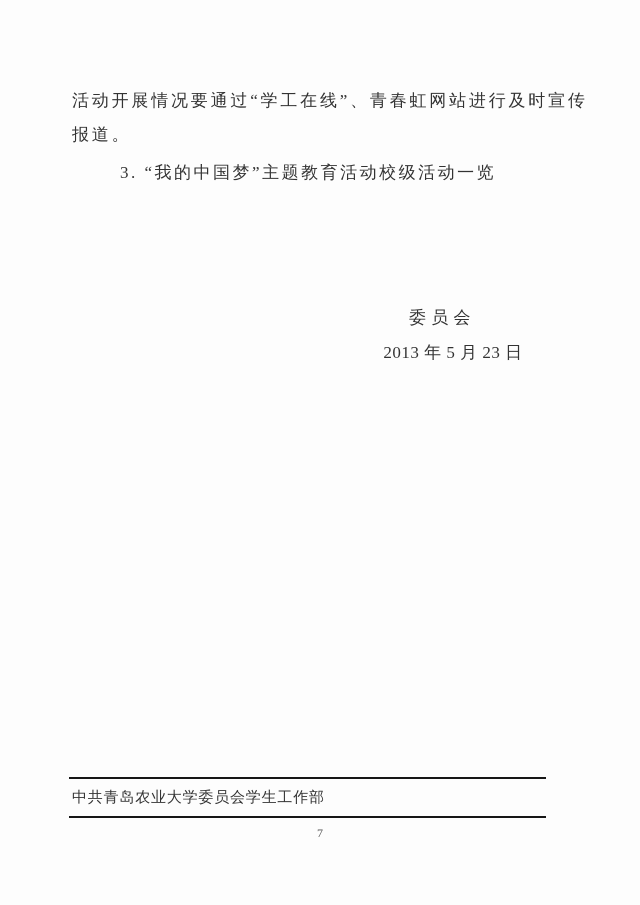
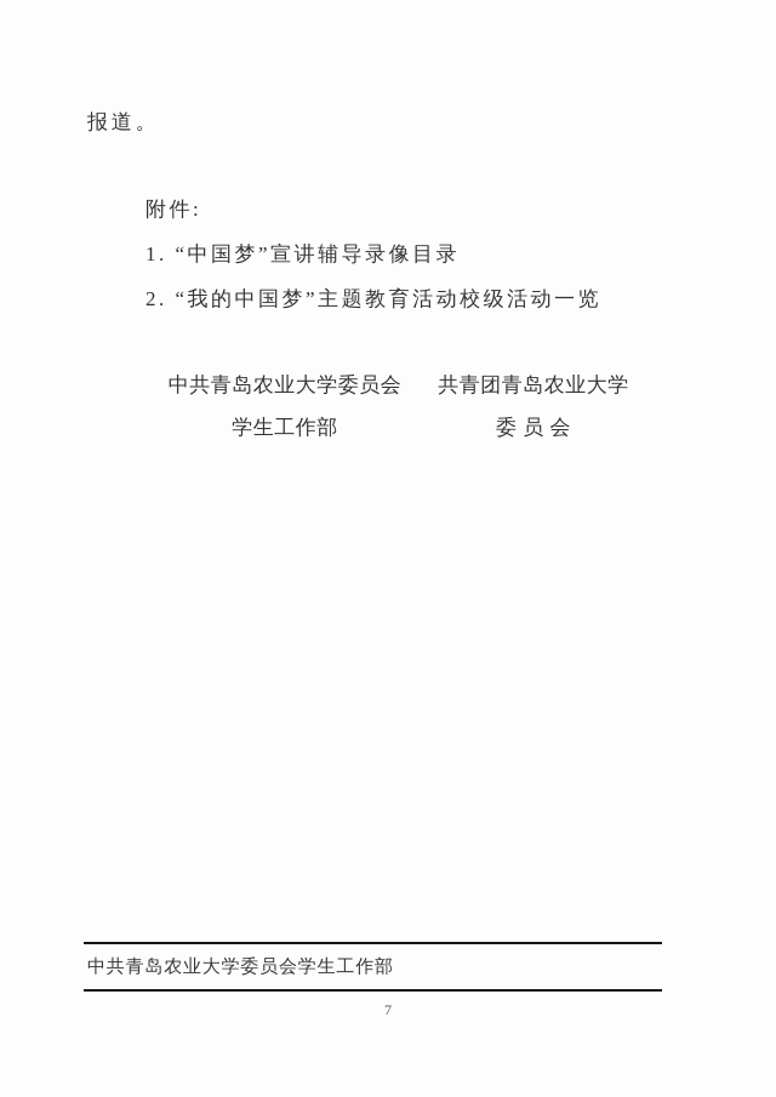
- 活动开展情况要通过“学工在线”、青春虹网站进行及时宣传
  报道。
+ 附件:
+ 1. “中国梦”宣讲辅导录像目录
- 3. “我的中国梦”主题教育活动校级活动一览
+ 2. “我的中国梦”主题教育活动校级活动一览
+ 中共青岛农业大学委员会
+ 学生工作部
+ 共青团青岛农业大学
  委 员 会
- 2013 年 5 月 23 日
  中共青岛农业大学委员会学生工作部
  7
